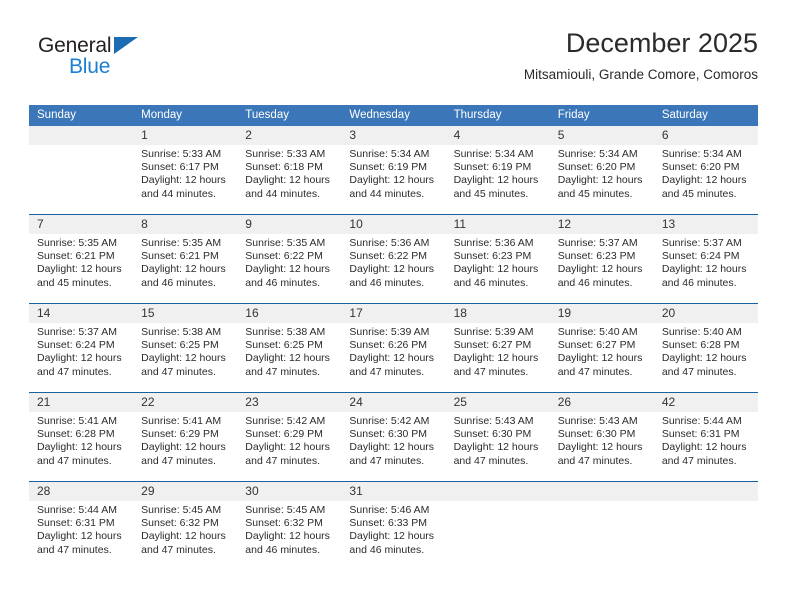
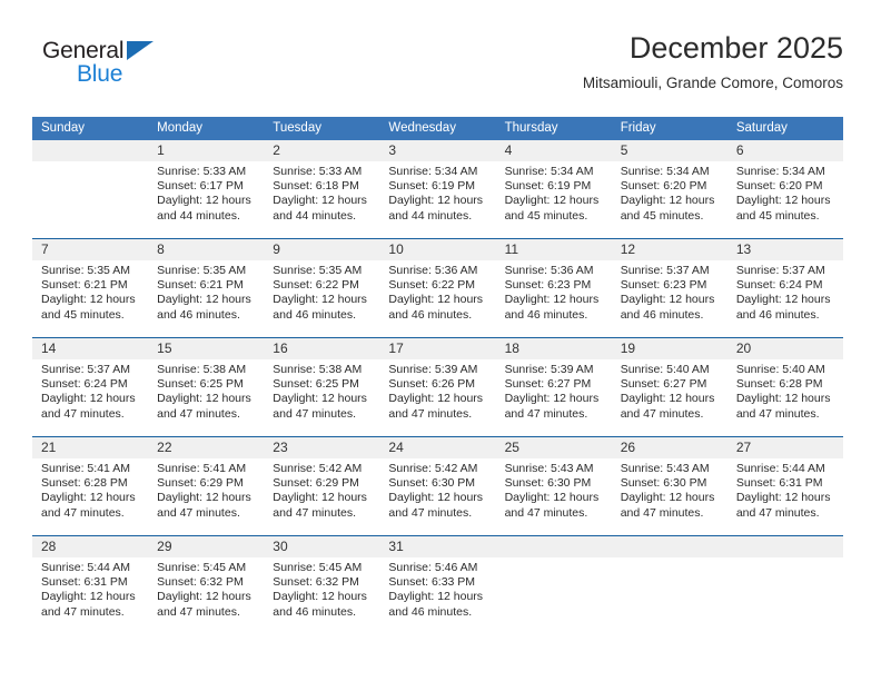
  General
  Blue
  December 2025
  Mitsamiouli, Grande Comore, Comoros
  Sunday	Monday	Tuesday	Wednesday	Thursday	Friday	Saturday
  	1Sunrise: 5:33 AMSunset: 6:17 PMDaylight: 12 hoursand 44 minutes.	2Sunrise: 5:33 AMSunset: 6:18 PMDaylight: 12 hoursand 44 minutes.	3Sunrise: 5:34 AMSunset: 6:19 PMDaylight: 12 hoursand 44 minutes.	4Sunrise: 5:34 AMSunset: 6:19 PMDaylight: 12 hoursand 45 minutes.	5Sunrise: 5:34 AMSunset: 6:20 PMDaylight: 12 hoursand 45 minutes.	6Sunrise: 5:34 AMSunset: 6:20 PMDaylight: 12 hoursand 45 minutes.
  7Sunrise: 5:35 AMSunset: 6:21 PMDaylight: 12 hoursand 45 minutes.	8Sunrise: 5:35 AMSunset: 6:21 PMDaylight: 12 hoursand 46 minutes.	9Sunrise: 5:35 AMSunset: 6:22 PMDaylight: 12 hoursand 46 minutes.	10Sunrise: 5:36 AMSunset: 6:22 PMDaylight: 12 hoursand 46 minutes.	11Sunrise: 5:36 AMSunset: 6:23 PMDaylight: 12 hoursand 46 minutes.	12Sunrise: 5:37 AMSunset: 6:23 PMDaylight: 12 hoursand 46 minutes.	13Sunrise: 5:37 AMSunset: 6:24 PMDaylight: 12 hoursand 46 minutes.
  14Sunrise: 5:37 AMSunset: 6:24 PMDaylight: 12 hoursand 47 minutes.	15Sunrise: 5:38 AMSunset: 6:25 PMDaylight: 12 hoursand 47 minutes.	16Sunrise: 5:38 AMSunset: 6:25 PMDaylight: 12 hoursand 47 minutes.	17Sunrise: 5:39 AMSunset: 6:26 PMDaylight: 12 hoursand 47 minutes.	18Sunrise: 5:39 AMSunset: 6:27 PMDaylight: 12 hoursand 47 minutes.	19Sunrise: 5:40 AMSunset: 6:27 PMDaylight: 12 hoursand 47 minutes.	20Sunrise: 5:40 AMSunset: 6:28 PMDaylight: 12 hoursand 47 minutes.
- 21Sunrise: 5:41 AMSunset: 6:28 PMDaylight: 12 hoursand 47 minutes.	22Sunrise: 5:41 AMSunset: 6:29 PMDaylight: 12 hoursand 47 minutes.	23Sunrise: 5:42 AMSunset: 6:29 PMDaylight: 12 hoursand 47 minutes.	24Sunrise: 5:42 AMSunset: 6:30 PMDaylight: 12 hoursand 47 minutes.	25Sunrise: 5:43 AMSunset: 6:30 PMDaylight: 12 hoursand 47 minutes.	26Sunrise: 5:43 AMSunset: 6:30 PMDaylight: 12 hoursand 47 minutes.	42Sunrise: 5:44 AMSunset: 6:31 PMDaylight: 12 hoursand 47 minutes.
+ 21Sunrise: 5:41 AMSunset: 6:28 PMDaylight: 12 hoursand 47 minutes.	22Sunrise: 5:41 AMSunset: 6:29 PMDaylight: 12 hoursand 47 minutes.	23Sunrise: 5:42 AMSunset: 6:29 PMDaylight: 12 hoursand 47 minutes.	24Sunrise: 5:42 AMSunset: 6:30 PMDaylight: 12 hoursand 47 minutes.	25Sunrise: 5:43 AMSunset: 6:30 PMDaylight: 12 hoursand 47 minutes.	26Sunrise: 5:43 AMSunset: 6:30 PMDaylight: 12 hoursand 47 minutes.	27Sunrise: 5:44 AMSunset: 6:31 PMDaylight: 12 hoursand 47 minutes.
  28Sunrise: 5:44 AMSunset: 6:31 PMDaylight: 12 hoursand 47 minutes.	29Sunrise: 5:45 AMSunset: 6:32 PMDaylight: 12 hoursand 47 minutes.	30Sunrise: 5:45 AMSunset: 6:32 PMDaylight: 12 hoursand 46 minutes.	31Sunrise: 5:46 AMSunset: 6:33 PMDaylight: 12 hoursand 46 minutes.
